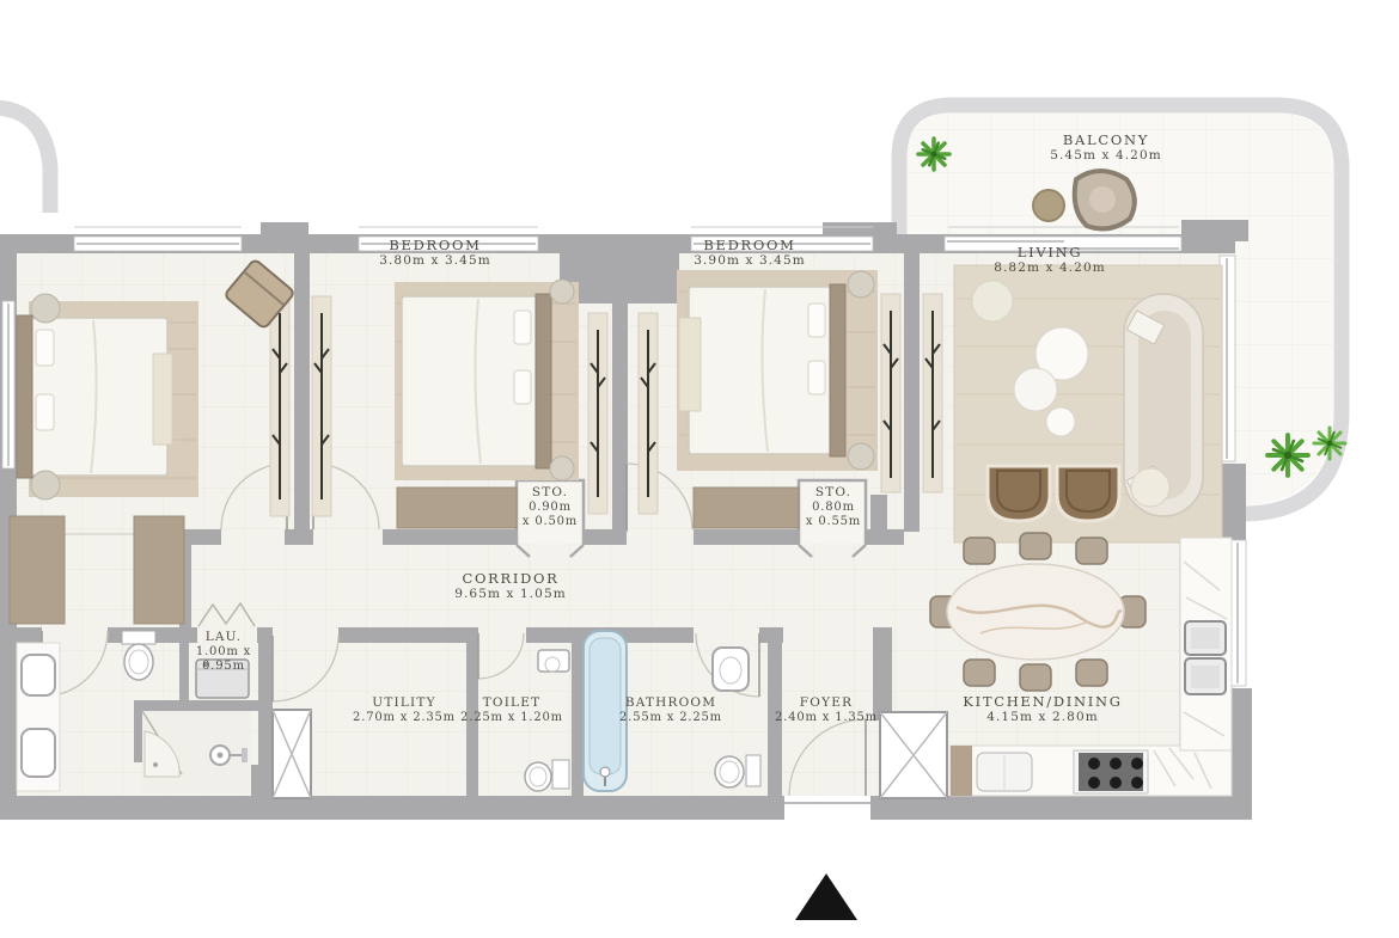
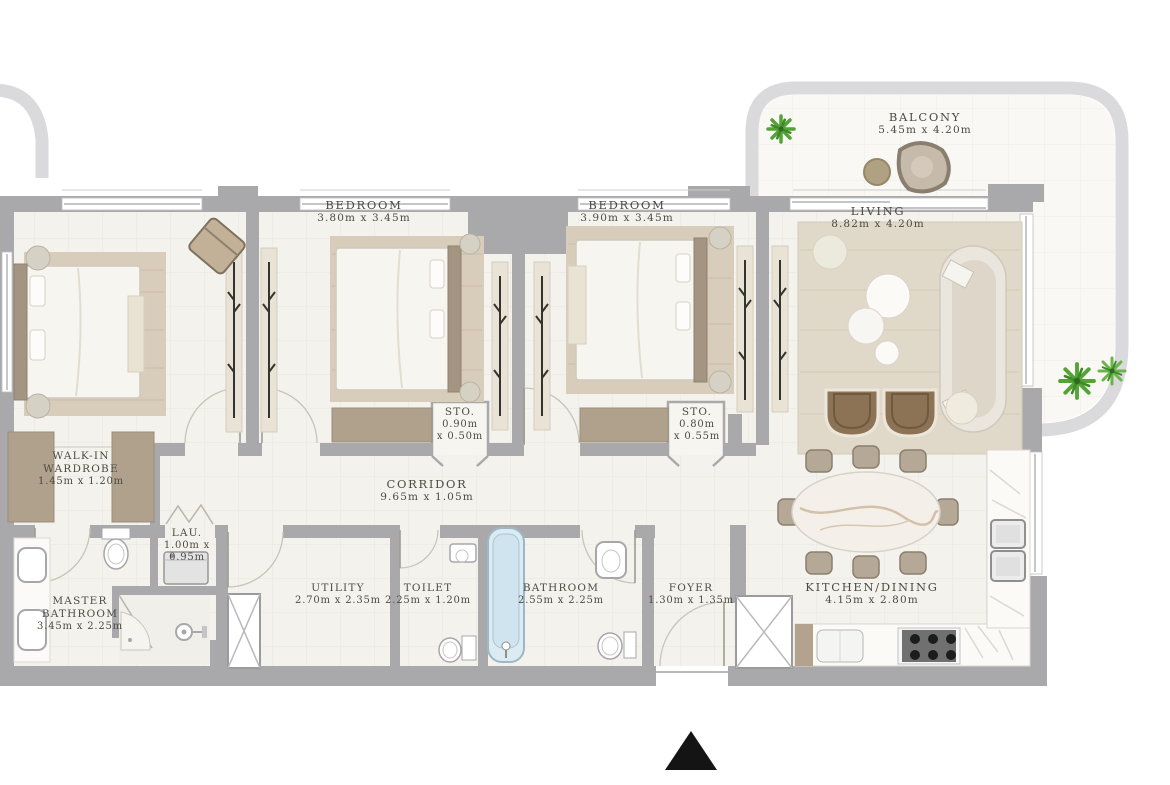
  BEDROOM
  3.80m x 3.45m
  BEDROOM
  3.90m x 3.45m
  LIVING
  8.82m x 4.20m
  BALCONY
  5.45m x 4.20m
+ WALK-IN WARDROBE
+ 1.45m x 1.20m
  CORRIDOR
  9.65m x 1.05m
  STO.
  0.90m
  x 0.50m
  STO.
  0.80m
  x 0.55m
  LAU.
  1.00m x
  0.95m
+ MASTER BATHROOM
+ 3.45m x 2.25m
  UTILITY
  2.70m x 2.35m
  TOILET
  2.25m x 1.20m
  BATHROOM
  2.55m x 2.25m
  FOYER
- 2.40m x 1.35m
+ 1.30m x 1.35m
  KITCHEN/DINING
  4.15m x 2.80m
